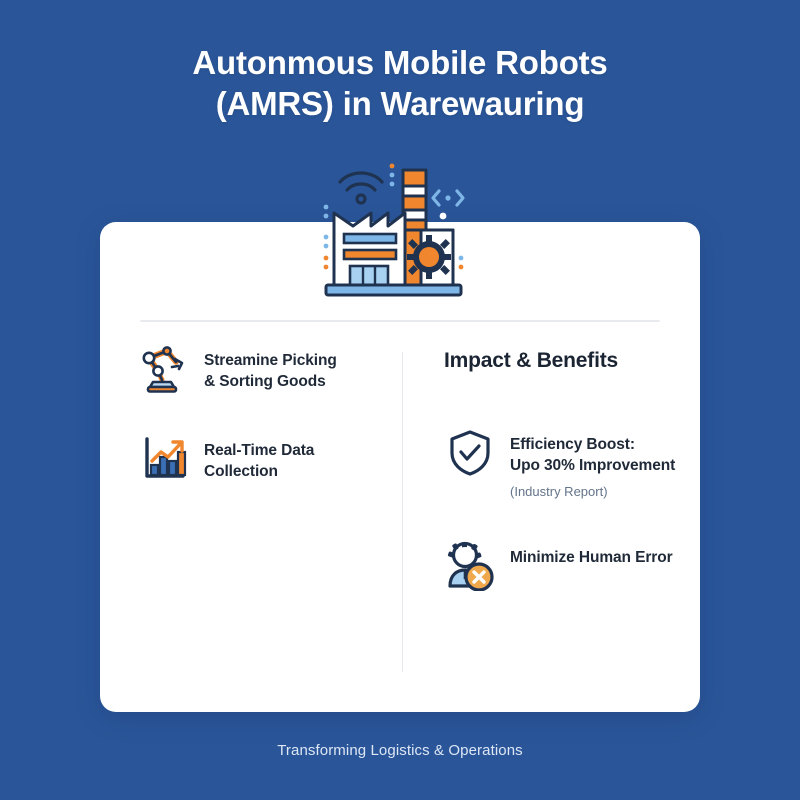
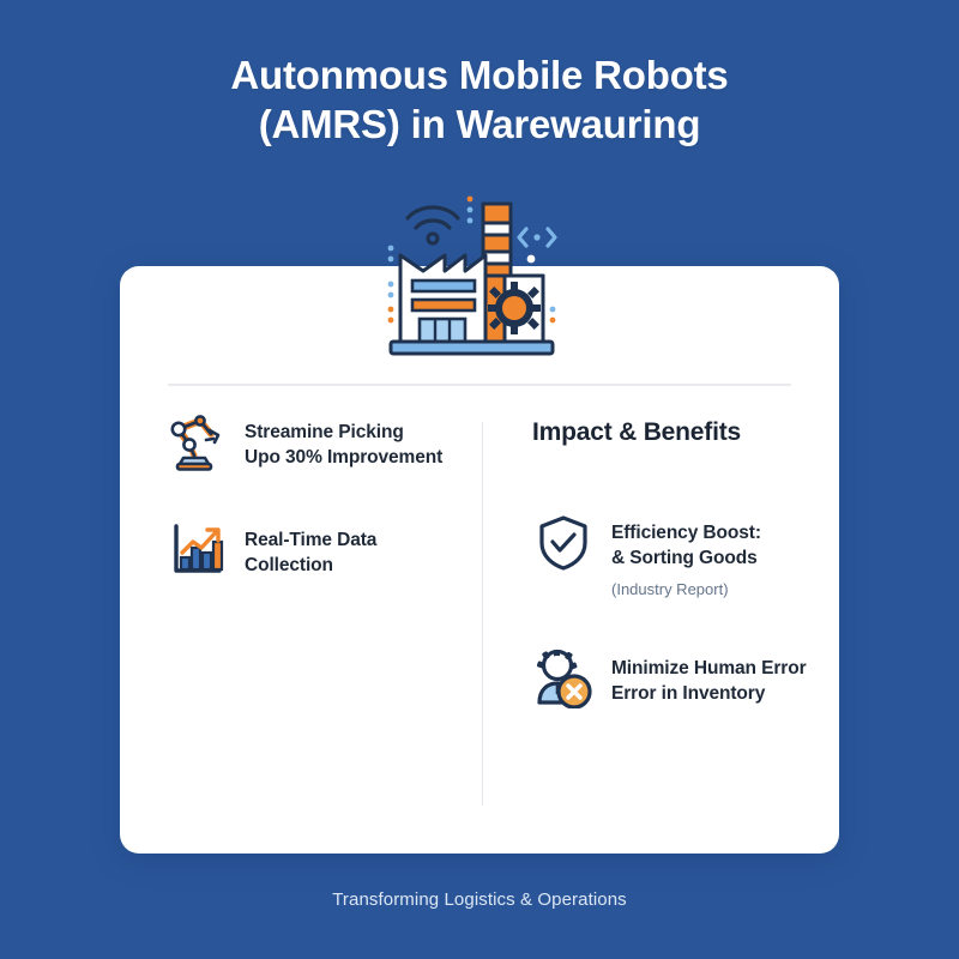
  Autonmous Mobile Robots
  (AMRS) in Warewauring
  Streamine Picking
- & Sorting Goods
+ Upo 30% Improvement
  Real-Time Data
  Collection
  Impact & Benefits
  Efficiency Boost:
- Upo 30% Improvement
+ & Sorting Goods
  (Industry Report)
  Minimize Human Error
+ Error in Inventory
  Transforming Logistics & Operations
